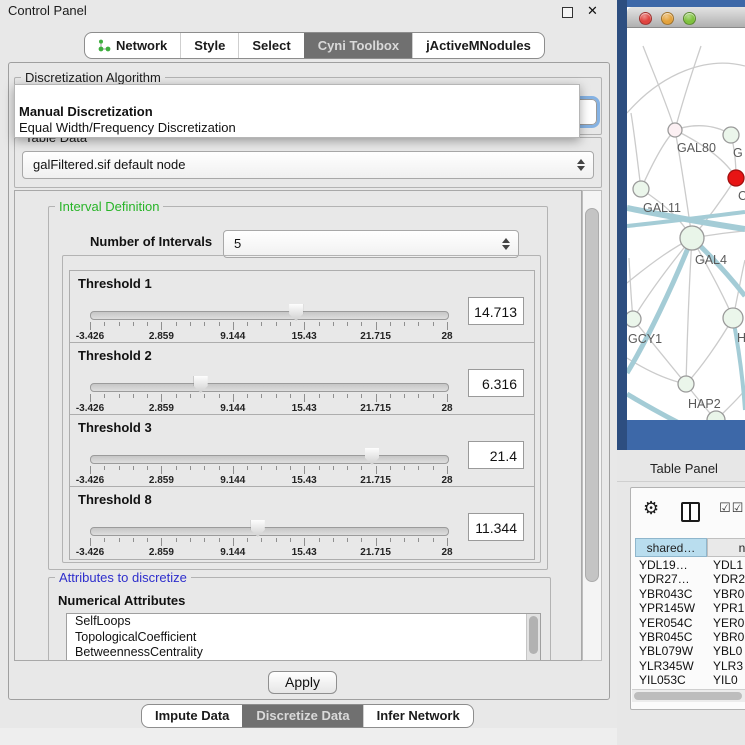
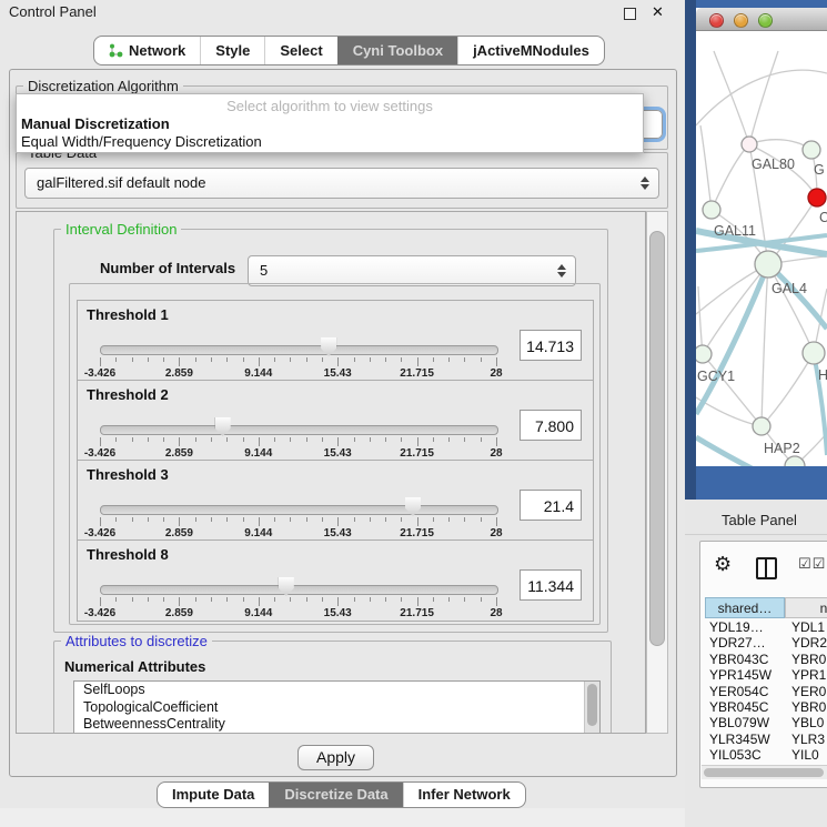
  Control Panel
  ✕
  Network
  Style
  Select
  Cyni Toolbox
  jActiveMNodules
  Discretization Algorithm
+ Select algorithm to view settings
  Manual Discretization
  Equal Width/Frequency Discretization
  galFiltered.sif default node
  Interval Definition
  Number of Intervals
  5
  Threshold 1
  -3.426
  2.859
  9.144
  15.43
  21.715
  28
  14.713
  Threshold 2
  -3.426
  2.859
  9.144
  15.43
  21.715
  28
- 6.316
+ 7.800
  Threshold 3
  -3.426
  2.859
  9.144
  15.43
  21.715
  28
  21.4
  Threshold 8
  -3.426
  2.859
  9.144
  15.43
  21.715
  28
  11.344
  Attributes to discretize
  Numerical Attributes
  SelfLoops
  TopologicalCoefficient
  BetweennessCentrality
  Apply
  Impute Data
  Discretize Data
  Infer Network
  GAL80
  G
  C
  GAL11
  GAL4
  GCY1
  H
  HAP2
  Table Panel
  ⚙
  ☑☑
  shared…
  n
  YDL19…
  YDL1
  YDR27…
  YDR2
  YBR043C
  YBR0
  YPR145W
  YPR1
  YER054C
  YER0
  YBR045C
  YBR0
  YBL079W
  YBL0
  YLR345W
  YLR3
  YIL053C
  YIL0
